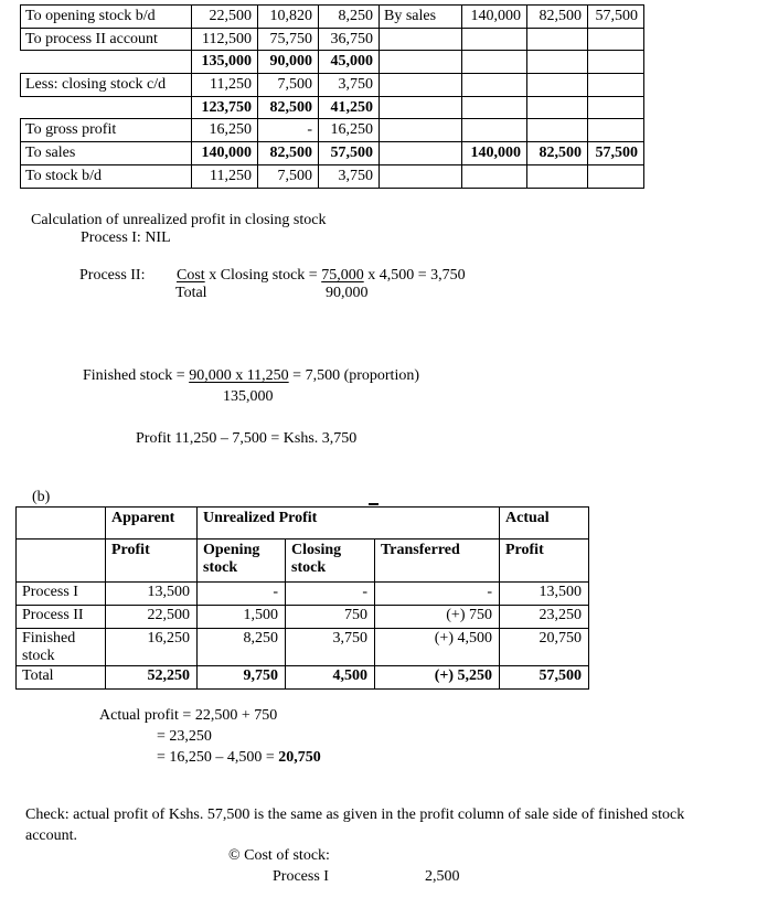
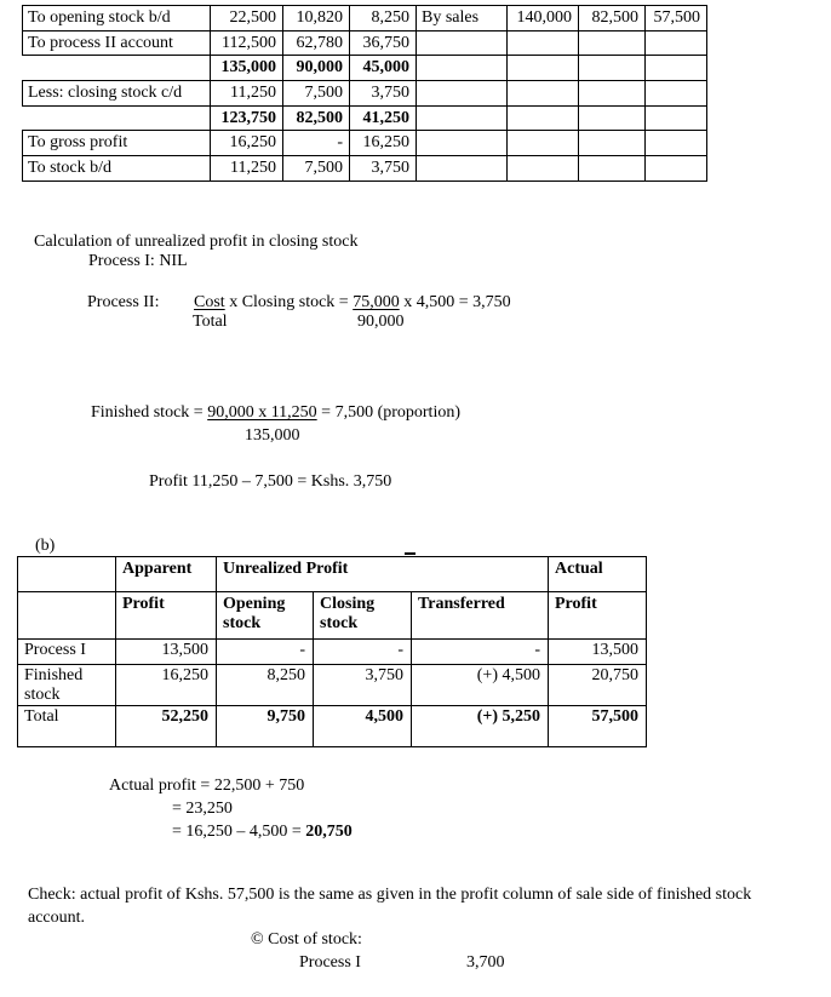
  To opening stock b/d	22,500	10,820	8,250	By sales	140,000	82,500	57,500
- To process II account	112,500	75,750	36,750
+ To process II account	112,500	62,780	36,750
  	135,000	90,000	45,000
  Less: closing stock c/d	11,250	7,500	3,750
  	123,750	82,500	41,250
  To gross profit	16,250	-	16,250
- To sales	140,000	82,500	57,500		140,000	82,500	57,500
  To stock b/d	11,250	7,500	3,750
  Calculation of unrealized profit in closing stock
  Process I: NIL
  Process II:
  Cost x Closing stock = 75,000 x 4,500 = 3,750
  Total
  90,000
  Finished stock = 90,000 x 11,250 = 7,500 (proportion)
  135,000
  Profit 11,250 – 7,500 = Kshs. 3,750
  (b)
  	Apparent	Unrealized Profit	Actual
  	Profit	Opening stock	Closing stock	Transferred	Profit
  Process I	13,500	-	-	-	13,500
- Process II	22,500	1,500	750	(+) 750	23,250
  Finished stock	16,250	8,250	3,750	(+) 4,500	20,750
  Total	52,250	9,750	4,500	(+) 5,250	57,500
  Actual profit = 22,500 + 750
  = 23,250
  = 16,250 – 4,500 = 20,750
  Check: actual profit of Kshs. 57,500 is the same as given in the profit column of sale side of finished stock
  account.
  © Cost of stock:
  Process I
- 2,500
+ 3,700
